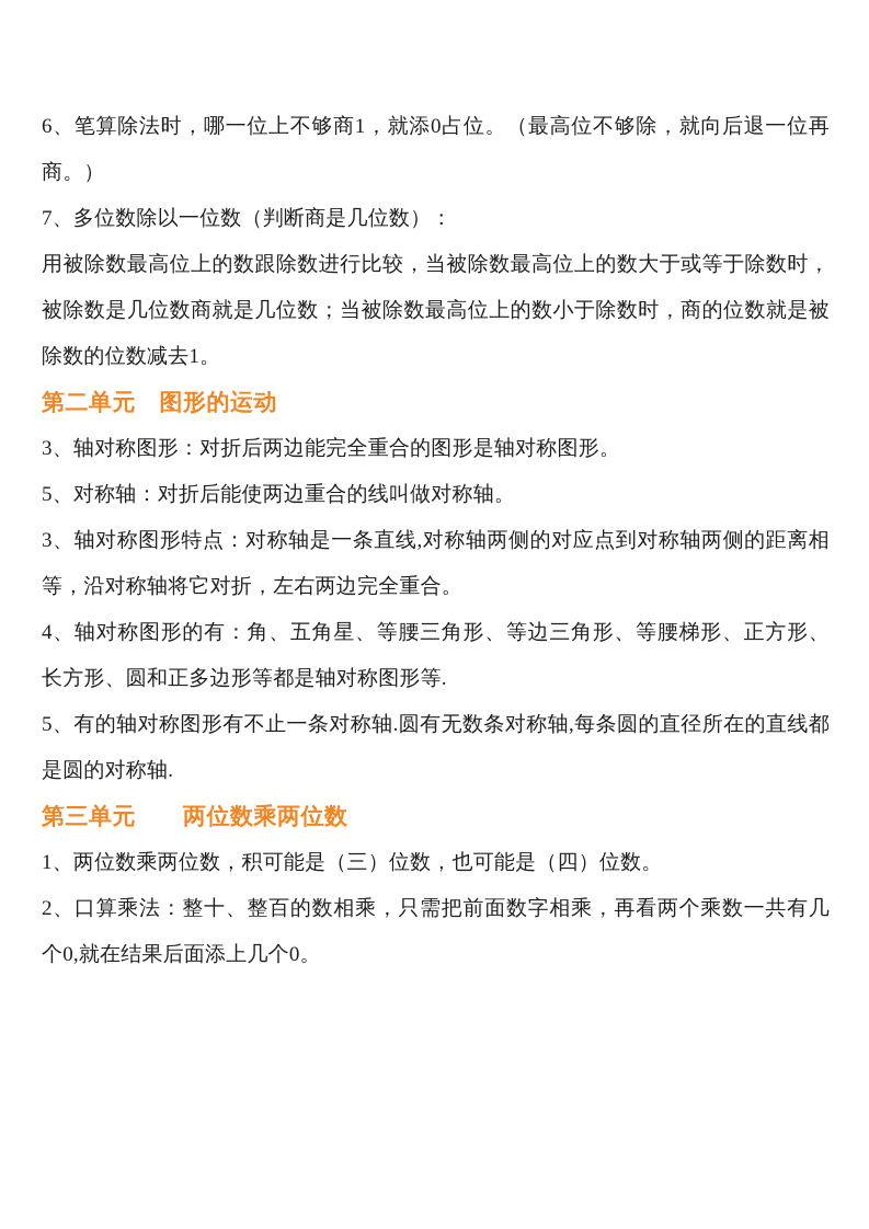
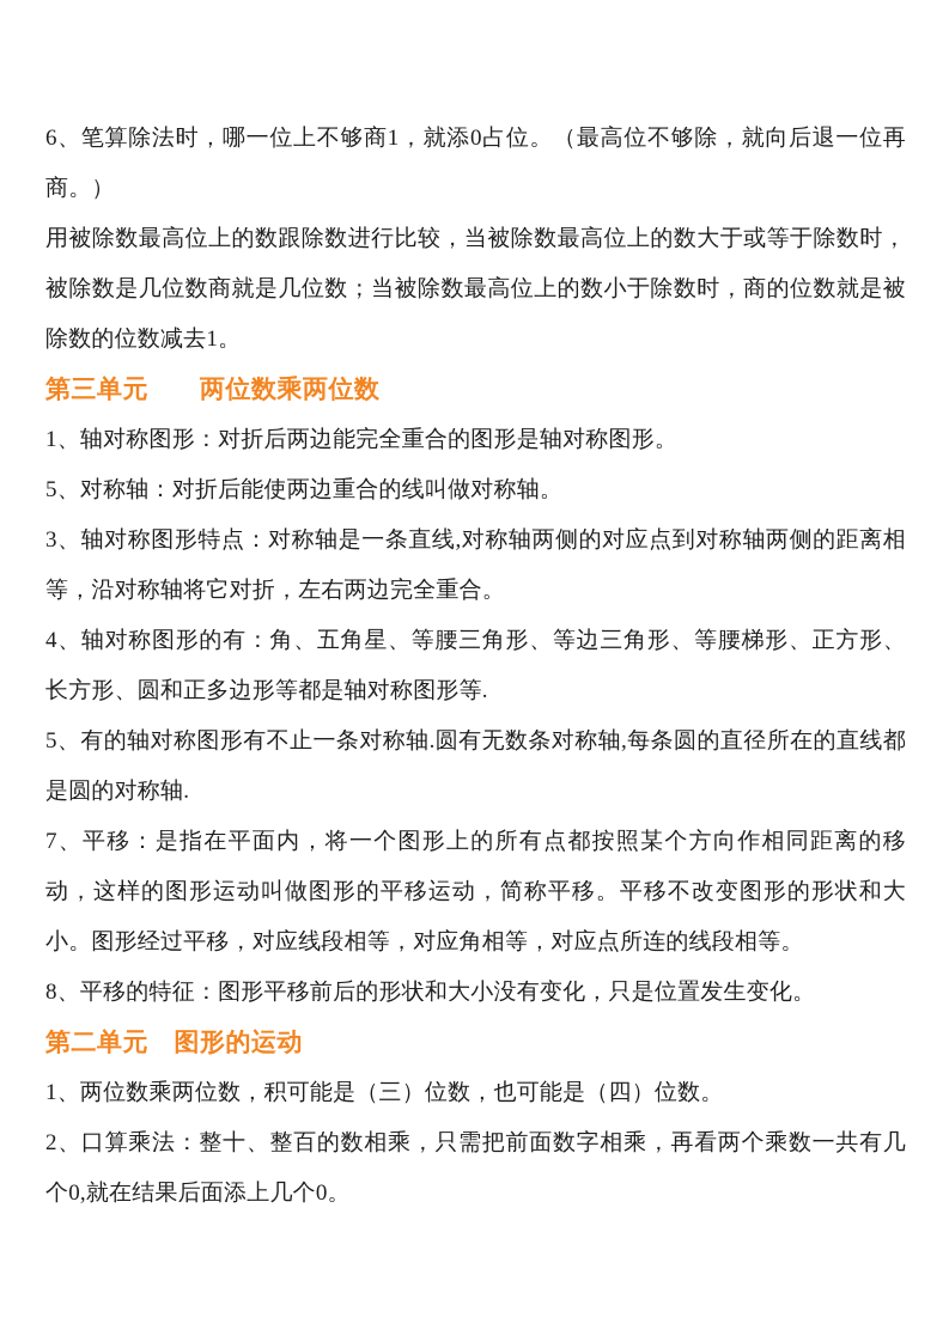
  6、笔算除法时，哪一位上不够商1，就添0占位。（最高位不够除，就向后退一位再商。）
- 7、多位数除以一位数（判断商是几位数）：
  用被除数最高位上的数跟除数进行比较，当被除数最高位上的数大于或等于除数时，被除数是几位数商就是几位数；当被除数最高位上的数小于除数时，商的位数就是被除数的位数减去1。
- 第二单元 图形的运动
+ 第三单元 两位数乘两位数
- 3、轴对称图形：对折后两边能完全重合的图形是轴对称图形。
+ 1、轴对称图形：对折后两边能完全重合的图形是轴对称图形。
  5、对称轴：对折后能使两边重合的线叫做对称轴。
  3、轴对称图形特点：对称轴是一条直线,对称轴两侧的对应点到对称轴两侧的距离相等，沿对称轴将它对折，左右两边完全重合。
  4、轴对称图形的有：角、五角星、等腰三角形、等边三角形、等腰梯形、正方形、长方形、圆和正多边形等都是轴对称图形等.
  5、有的轴对称图形有不止一条对称轴.圆有无数条对称轴,每条圆的直径所在的直线都是圆的对称轴.
+ 7、平移：是指在平面内，将一个图形上的所有点都按照某个方向作相同距离的移动，这样的图形运动叫做图形的平移运动，简称平移。平移不改变图形的形状和大小。图形经过平移，对应线段相等，对应角相等，对应点所连的线段相等。
+ 8、平移的特征：图形平移前后的形状和大小没有变化，只是位置发生变化。
- 第三单元 两位数乘两位数
+ 第二单元 图形的运动
  1、两位数乘两位数，积可能是（三）位数，也可能是（四）位数。
  2、口算乘法：整十、整百的数相乘，只需把前面数字相乘，再看两个乘数一共有几个0,就在结果后面添上几个0。
